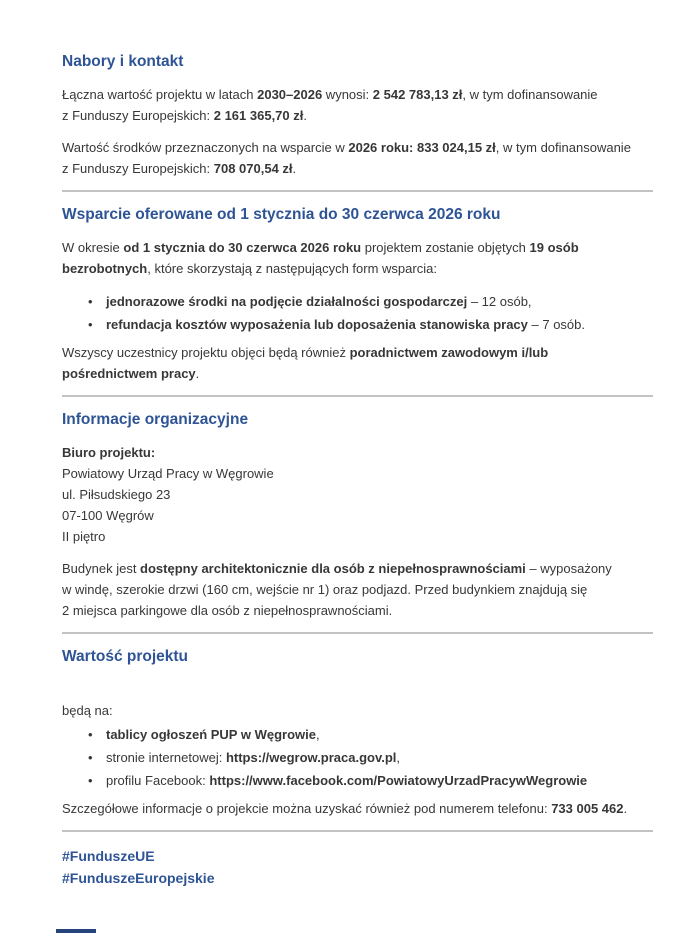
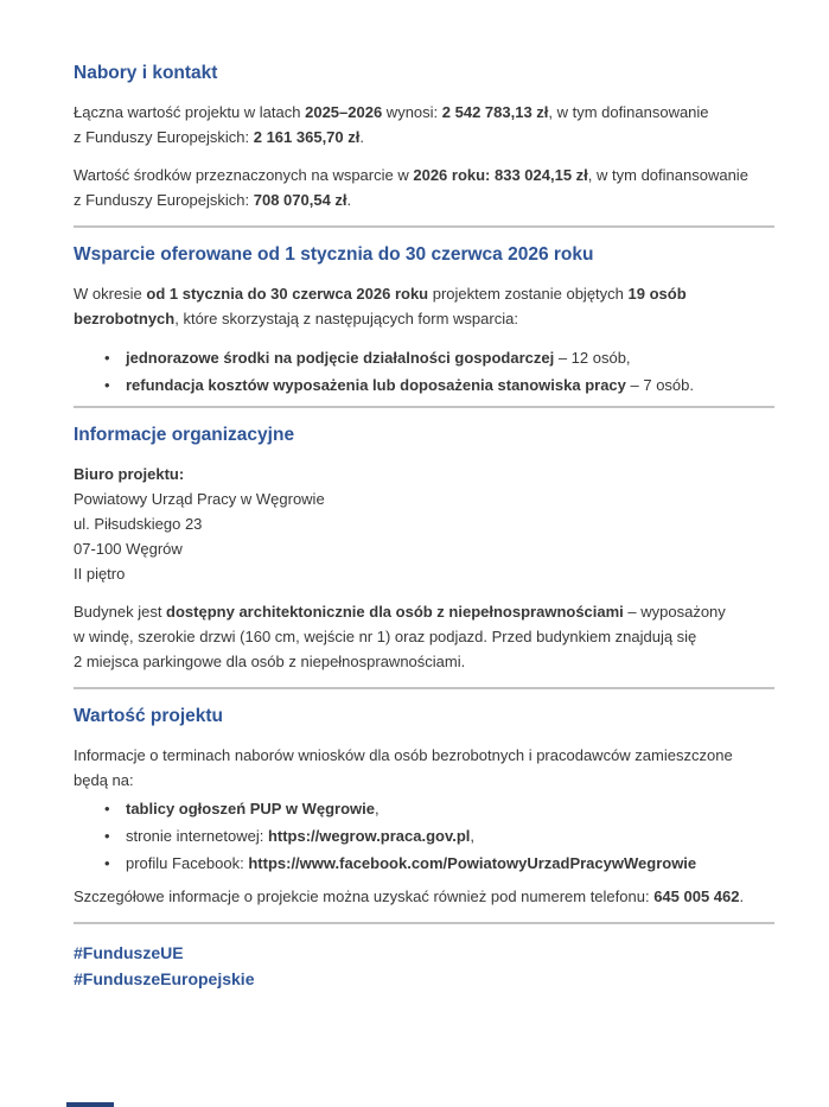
  Nabory i kontakt
- Łączna wartość projektu w latach 2030–2026 wynosi: 2 542 783,13 zł, w tym dofinansowanie
+ Łączna wartość projektu w latach 2025–2026 wynosi: 2 542 783,13 zł, w tym dofinansowanie
  z Funduszy Europejskich: 2 161 365,70 zł.
  Wartość środków przeznaczonych na wsparcie w 2026 roku: 833 024,15 zł, w tym dofinansowanie
  z Funduszy Europejskich: 708 070,54 zł.
  Wsparcie oferowane od 1 stycznia do 30 czerwca 2026 roku
  W okresie od 1 stycznia do 30 czerwca 2026 roku projektem zostanie objętych 19 osób
  bezrobotnych, które skorzystają z następujących form wsparcia:
  jednorazowe środki na podjęcie działalności gospodarczej – 12 osób,
  refundacja kosztów wyposażenia lub doposażenia stanowiska pracy – 7 osób.
- Wszyscy uczestnicy projektu objęci będą również poradnictwem zawodowym i/lub
- pośrednictwem pracy.
  Informacje organizacyjne
  Biuro projektu:
  Powiatowy Urząd Pracy w Węgrowie
  ul. Piłsudskiego 23
  07-100 Węgrów
  II piętro
  Budynek jest dostępny architektonicznie dla osób z niepełnosprawnościami – wyposażony
  w windę, szerokie drzwi (160 cm, wejście nr 1) oraz podjazd. Przed budynkiem znajdują się
  2 miejsca parkingowe dla osób z niepełnosprawnościami.
  Wartość projektu
+ Informacje o terminach naborów wniosków dla osób bezrobotnych i pracodawców zamieszczone
  będą na:
  tablicy ogłoszeń PUP w Węgrowie,
  stronie internetowej: https://wegrow.praca.gov.pl,
  profilu Facebook: https://www.facebook.com/PowiatowyUrzadPracywWegrowie
- Szczegółowe informacje o projekcie można uzyskać również pod numerem telefonu: 733 005 462.
+ Szczegółowe informacje o projekcie można uzyskać również pod numerem telefonu: 645 005 462.
  #FunduszeUE
  #FunduszeEuropejskie
